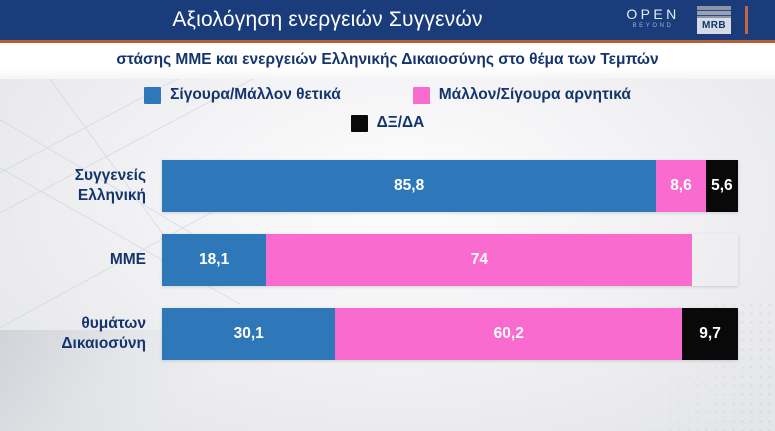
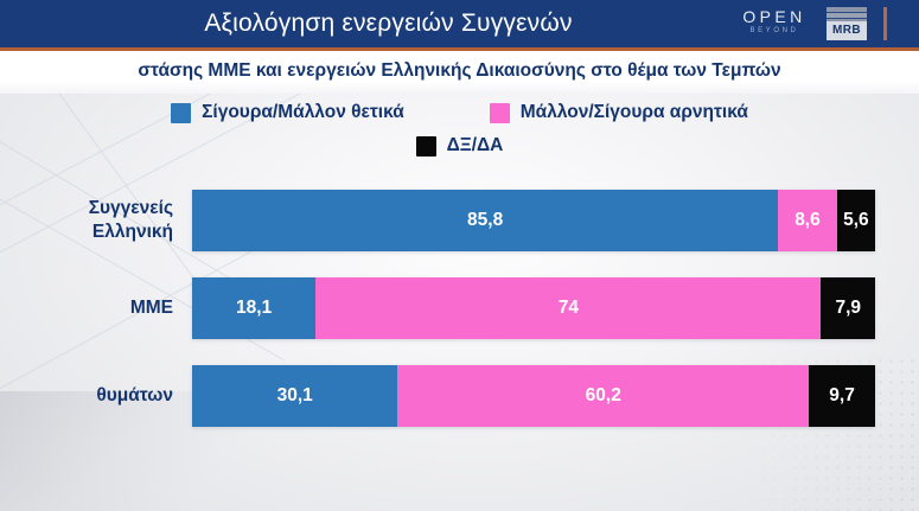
  Αξιολόγηση ενεργειών Συγγενών
  OPEN
  MRB
  στάσης ΜΜΕ και ενεργειών Ελληνικής Δικαιοσύνης στο θέμα των Τεμπών
  Σίγουρα/Μάλλον θετικά
  Μάλλον/Σίγουρα αρνητικά
  ΔΞ/ΔΑ
  Συγγενείς
  Ελληνική
  85,8
  8,6
  5,6
  ΜΜΕ
  18,1
  74
+ 7,9
  θυμάτων
- Δικαιοσύνη
  30,1
  60,2
  9,7
